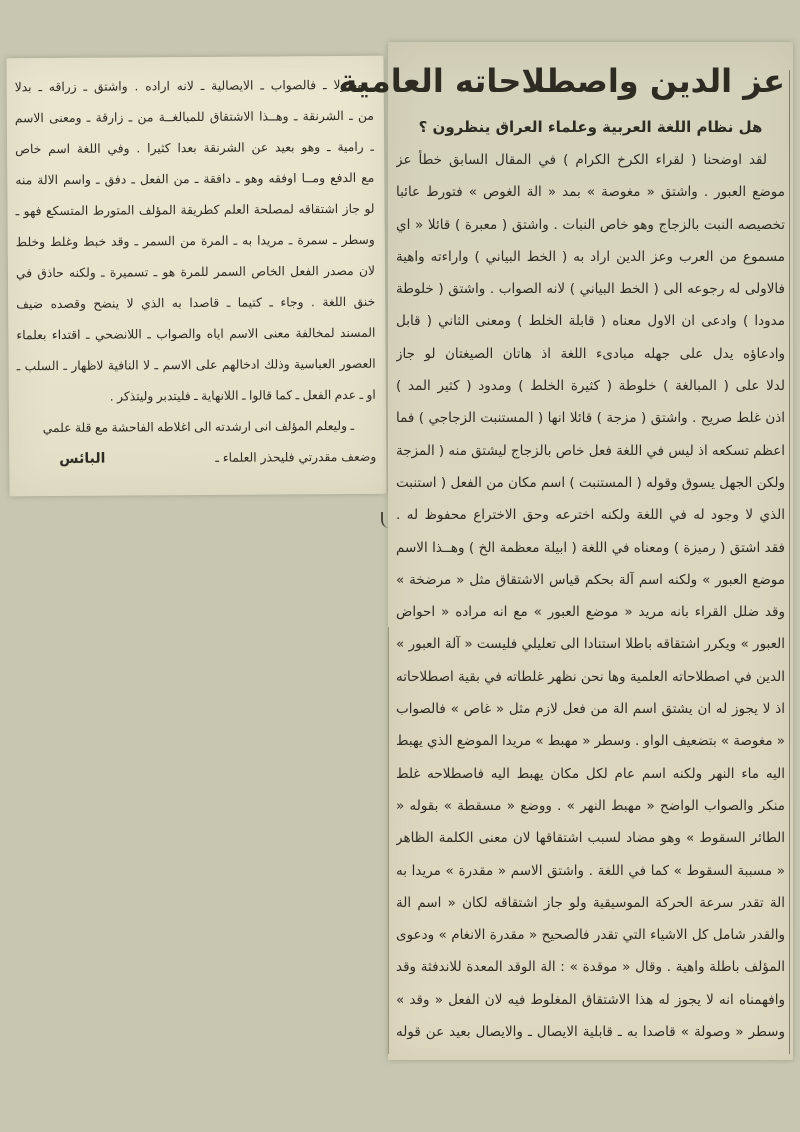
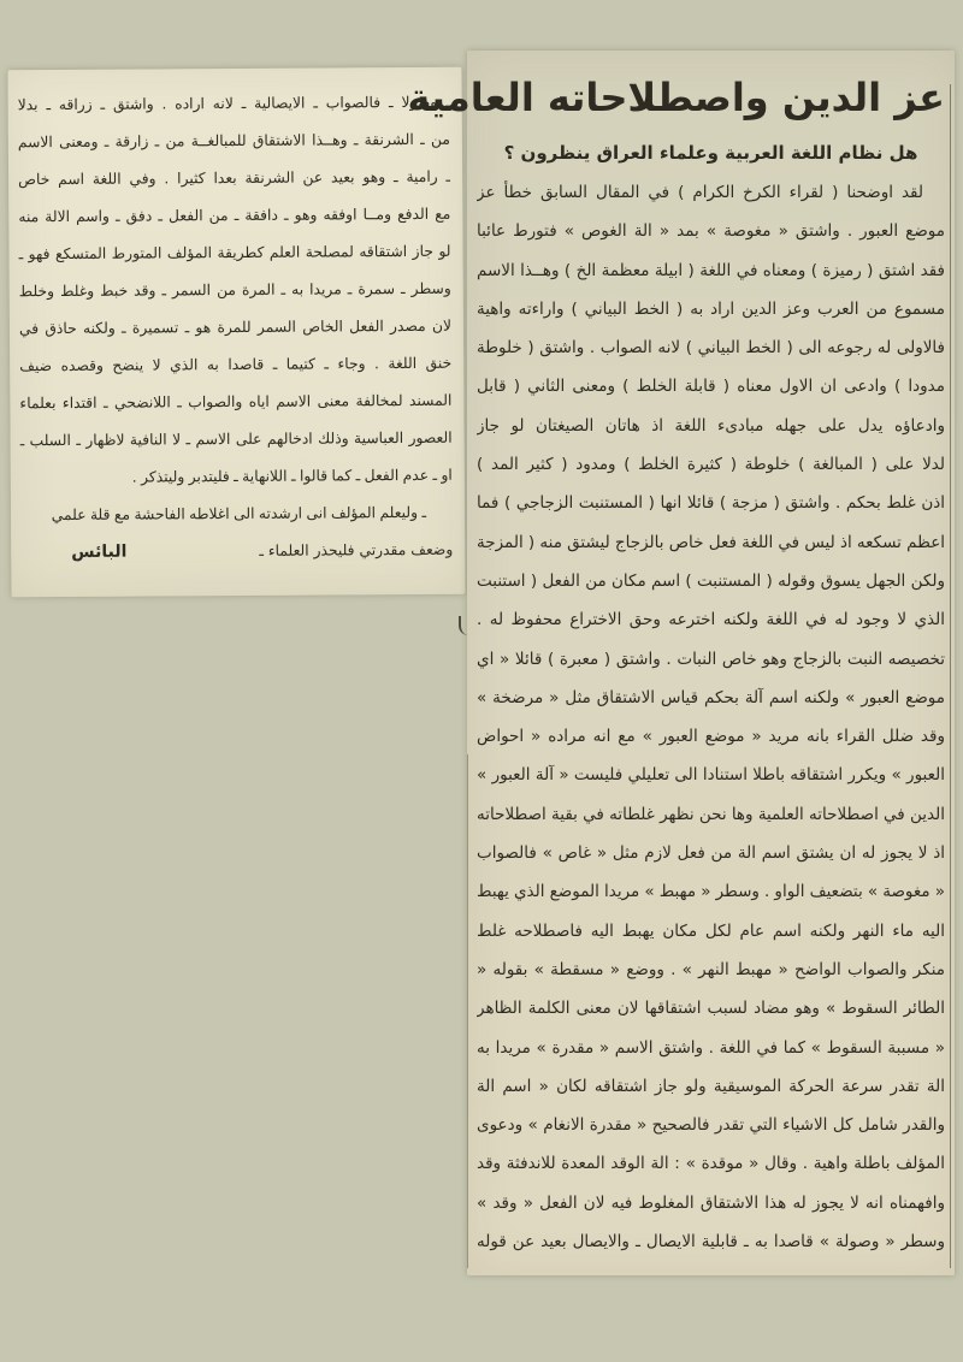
  ـ وصولا ـ فالصواب ـ الايصالية ـ لانه اراده . واشتق ـ زراقه ـ بدلا
  من ـ الشرنقة ـ وهــذا الاشتقاق للمبالغــة من ـ زارقة ـ ومعنى الاسم
  ـ رامية ـ وهو بعيد عن الشرنقة بعدا كثيرا . وفي اللغة اسم خاص
  مع الدفع ومــا اوفقه وهو ـ دافقة ـ من الفعل ـ دفق ـ واسم الالة منه
  لو جاز اشتقاقه لمصلحة العلم كطريقة المؤلف المتورط المتسكع فهو ـ
  وسطر ـ سمرة ـ مريدا به ـ المرة من السمر ـ وقد خبط وغلط وخلط
  لان مصدر الفعل الخاص السمر للمرة هو ـ تسميرة ـ ولكنه حاذق في
  خنق اللغة . وجاء ـ كتيما ـ قاصدا به الذي لا ينضح وقصده ضيف
  المسند لمخالفة معنى الاسم اياه والصواب ـ اللانضحي ـ اقتداء بعلماء
  العصور العباسية وذلك ادخالهم على الاسم ـ لا النافية لاظهار ـ السلب ـ
  او ـ عدم الفعل ـ كما قالوا ـ اللانهاية ـ فليتدبر وليتذكر .
  ـ وليعلم المؤلف انى ارشدته الى اغلاطه الفاحشة مع قلة علمي
  وضعف مقدرتي فليحذر العلماء ـ
  البائس
  عز الدين واصطلاحاته العامية
  هل نظام اللغة العربية وعلماء العراق ينظرون ؟
  لقد اوضحنا ( لقراء الكرخ الكرام ) في المقال السابق خطأ عز
  موضع العبور . واشتق « مغوصة » بمد « الة الغوص » فتورط عائبا
- تخصيصه النبت بالزجاج وهو خاص النبات . واشتق ( معبرة ) قائلا « اي
+ فقد اشتق ( رميزة ) ومعناه في اللغة ( ابيلة معظمة الخ ) وهــذا الاسم
  مسموع من العرب وعز الدين اراد به ( الخط البياني ) واراءته واهية
  فالاولى له رجوعه الى ( الخط البياني ) لانه الصواب . واشتق ( خلوطة
  مدودا ) وادعى ان الاول معناه ( قابلة الخلط ) ومعنى الثاني ( قابل
  وادعاؤه يدل على جهله مبادىء اللغة اذ هاتان الصيغتان لو جاز
  لدلا على ( المبالغة ) خلوطة ( كثيرة الخلط ) ومدود ( كثير المد )
- اذن غلط صريح . واشتق ( مزجة ) قائلا انها ( المستنبت الزجاجي ) فما
+ اذن غلط بحكم . واشتق ( مزجة ) قائلا انها ( المستنبت الزجاجي ) فما
  اعظم تسكعه اذ ليس في اللغة فعل خاص بالزجاج ليشتق منه ( المزجة
  ولكن الجهل يسوق وقوله ( المستنبت ) اسم مكان من الفعل ( استنبت
  الذي لا وجود له في اللغة ولكنه اخترعه وحق الاختراع محفوظ له .
- فقد اشتق ( رميزة ) ومعناه في اللغة ( ابيلة معظمة الخ ) وهــذا الاسم
+ تخصيصه النبت بالزجاج وهو خاص النبات . واشتق ( معبرة ) قائلا « اي
  موضع العبور » ولكنه اسم آلة بحكم قياس الاشتقاق مثل « مرضخة »
  وقد ضلل القراء بانه مريد « موضع العبور » مع انه مراده « احواض
  العبور » ويكرر اشتقاقه باطلا استنادا الى تعليلي فليست « آلة العبور »
  الدين في اصطلاحاته العلمية وها نحن نظهر غلطاته في بقية اصطلاحاته
  اذ لا يجوز له ان يشتق اسم الة من فعل لازم مثل « غاص » فالصواب
  « مغوصة » بتضعيف الواو . وسطر « مهبط » مريدا الموضع الذي يهبط
  اليه ماء النهر ولكنه اسم عام لكل مكان يهبط اليه فاصطلاحه غلط
  منكر والصواب الواضح « مهبط النهر » . ووضع « مسقطة » بقوله «
  الطائر السقوط » وهو مضاد لسبب اشتقاقها لان معنى الكلمة الظاهر
  « مسببة السقوط » كما في اللغة . واشتق الاسم « مقدرة » مريدا به
  الة تقدر سرعة الحركة الموسيقية ولو جاز اشتقاقه لكان « اسم الة
  والقدر شامل كل الاشياء التي تقدر فالصحيح « مقدرة الانغام » ودعوى
  المؤلف باطلة واهية . وقال « موقدة » : الة الوقد المعدة للاندفثة وقد
  وافهمناه انه لا يجوز له هذا الاشتقاق المغلوط فيه لان الفعل « وقد »
  وسطر « وصولة » قاصدا به ـ قابلية الايصال ـ والايصال بعيد عن قوله
